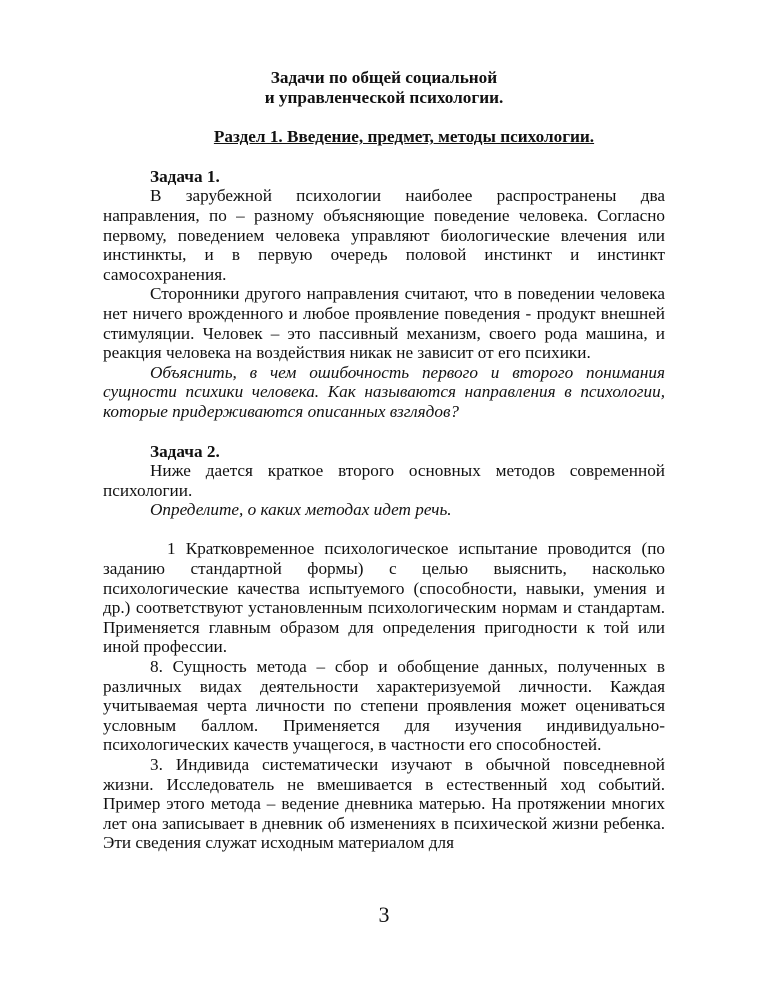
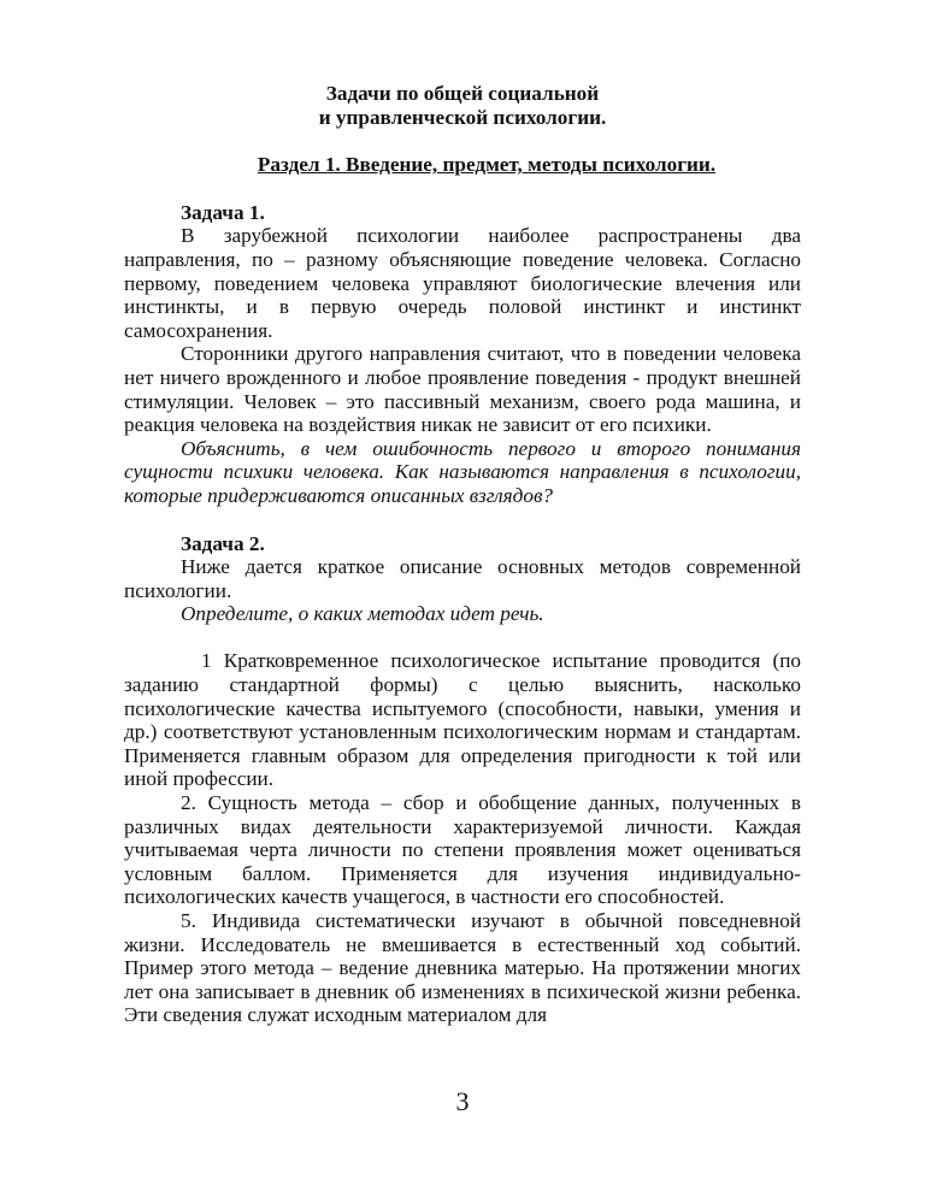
  Задачи по общей социальной
  и управленческой психологии.
  Раздел 1. Введение, предмет, методы психологии.
  Задача 1.
  В зарубежной психологии наиболее распространены два направления, по – разному объясняющие поведение человека. Согласно первому, поведением человека управляют биологические влечения или инстинкты, и в первую очередь половой инстинкт и инстинкт самосохранения.
  Сторонники другого направления считают, что в поведении человека нет ничего врожденного и любое проявление поведения - продукт внешней стимуляции. Человек – это пассивный механизм, своего рода машина, и реакция человека на воздействия никак не зависит от его психики.
  Объяснить, в чем ошибочность первого и второго понимания сущности психики человека. Как называются направления в психологии, которые придерживаются описанных взглядов?
  Задача 2.
- Ниже дается краткое второго основных методов современной психологии.
+ Ниже дается краткое описание основных методов современной психологии.
  Определите, о каких методах идет речь.
  1 Кратковременное психологическое испытание проводится (по заданию стандартной формы) с целью выяснить, насколько психологические качества испытуемого (способности, навыки, умения и др.) соответствуют установленным психологическим нормам и стандартам. Применяется главным образом для определения пригодности к той или иной профессии.
- 8. Сущность метода – сбор и обобщение данных, полученных в различных видах деятельности характеризуемой личности. Каждая учитываемая черта личности по степени проявления может оцениваться условным баллом. Применяется для изучения индивидуально-психологических качеств учащегося, в частности его способностей.
+ 2. Сущность метода – сбор и обобщение данных, полученных в различных видах деятельности характеризуемой личности. Каждая учитываемая черта личности по степени проявления может оцениваться условным баллом. Применяется для изучения индивидуально-психологических качеств учащегося, в частности его способностей.
- 3. Индивида систематически изучают в обычной повседневной жизни. Исследователь не вмешивается в естественный ход событий. Пример этого метода – ведение дневника матерью. На протяжении многих лет она записывает в дневник об изменениях в психической жизни ребенка. Эти сведения служат исходным материалом для
+ 5. Индивида систематически изучают в обычной повседневной жизни. Исследователь не вмешивается в естественный ход событий. Пример этого метода – ведение дневника матерью. На протяжении многих лет она записывает в дневник об изменениях в психической жизни ребенка. Эти сведения служат исходным материалом для
  3
